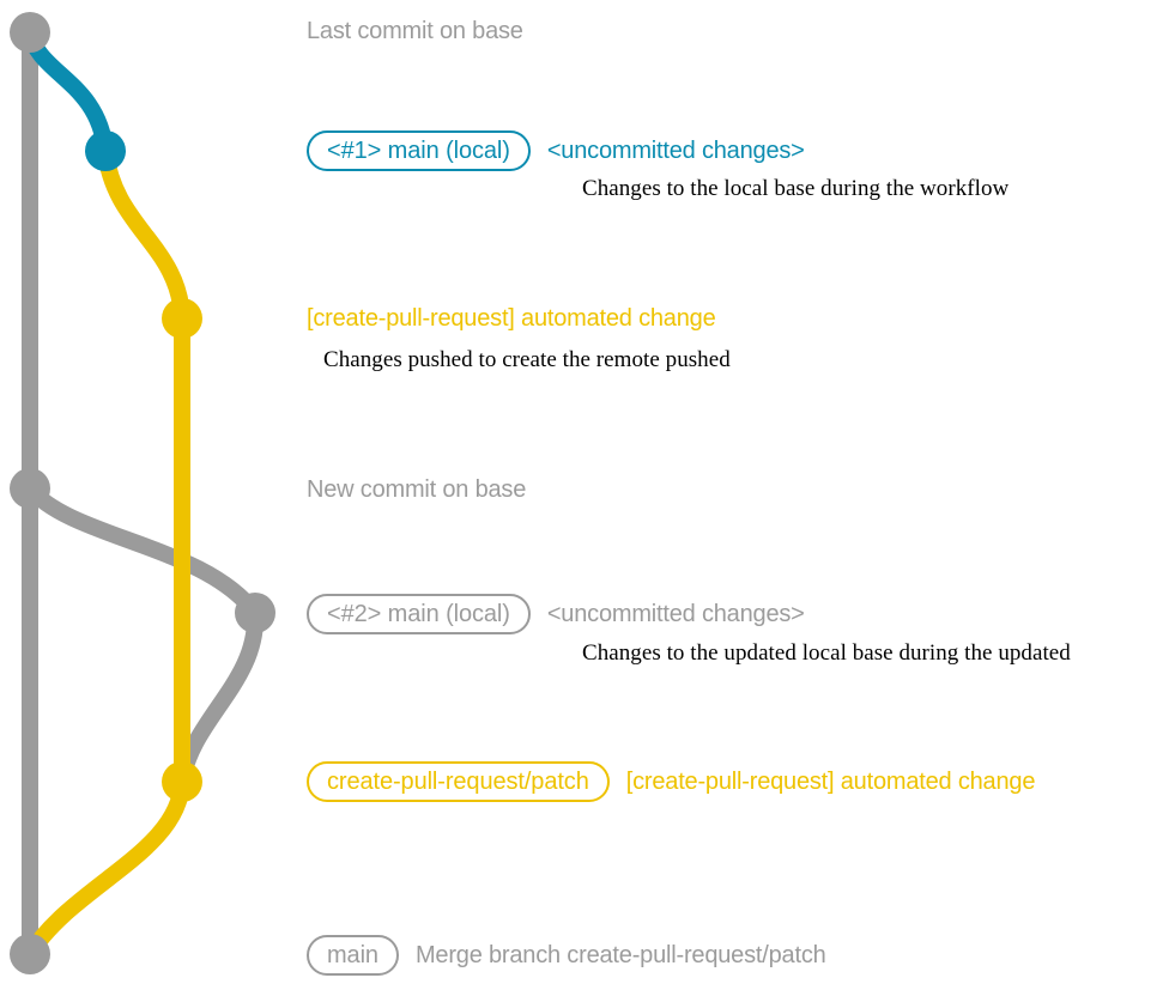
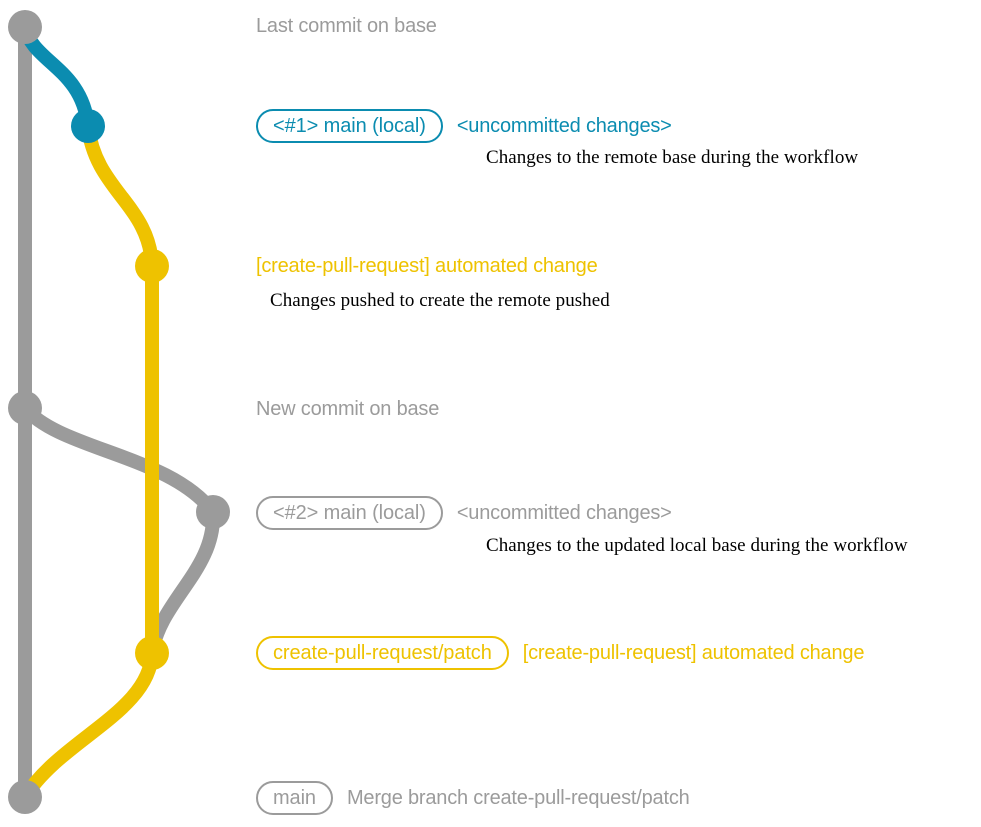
  Last commit on base
  <#1> main (local)
  <uncommitted changes>
- Changes to the local base during the workflow
+ Changes to the remote base during the workflow
  [create-pull-request] automated change
  Changes pushed to create the remote pushed
  New commit on base
  <#2> main (local)
  <uncommitted changes>
- Changes to the updated local base during the updated
+ Changes to the updated local base during the workflow
  create-pull-request/patch
  [create-pull-request] automated change
  main
  Merge branch create-pull-request/patch
